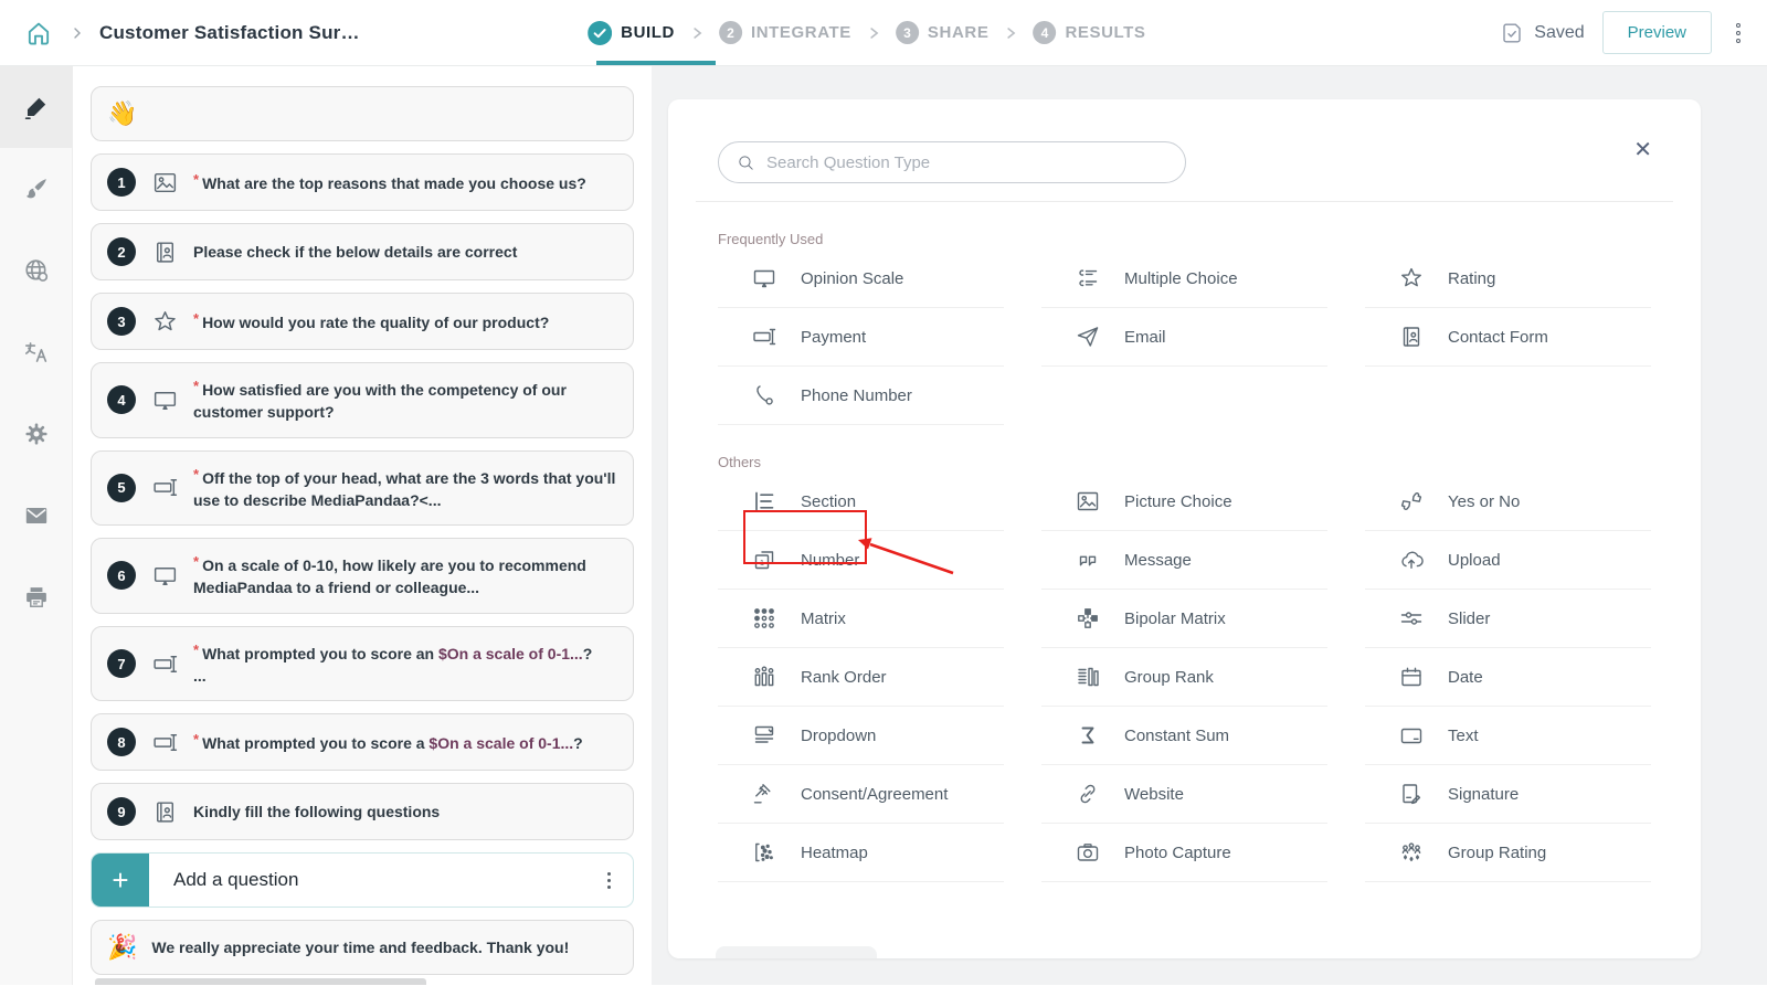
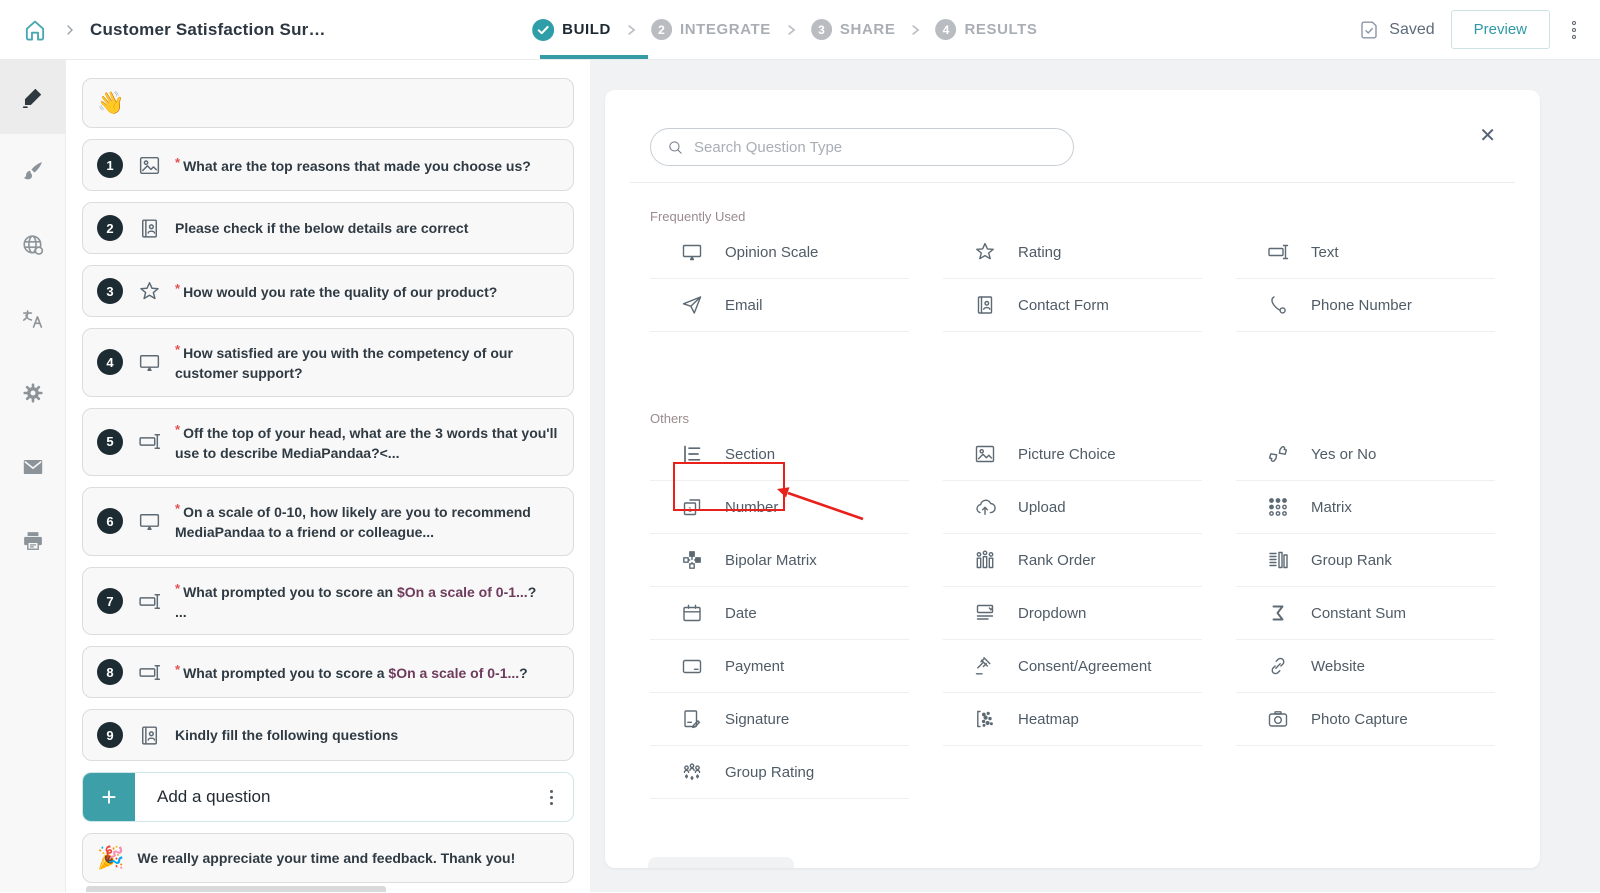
  Customer Satisfaction Sur…
  BUILD
  2
  INTEGRATE
  3
  SHARE
  4
  RESULTS
  Saved
  Preview
  👋
  1
  * What are the top reasons that made you choose us?
  2
  Please check if the below details are correct
  3
  * How would you rate the quality of our product?
  4
  * How satisfied are you with the competency of our customer support?
  5
  * Off the top of your head, what are the 3 words that you'll use to describe MediaPandaa?<...
  6
  * On a scale of 0-10, how likely are you to recommend MediaPandaa to a friend or colleague...
  7
  * What prompted you to score an $On a scale of 0-1...?
  ...
  8
  * What prompted you to score a $On a scale of 0-1...?
  9
  Kindly fill the following questions
  +
  Add a question
  🎉
  We really appreciate your time and feedback. Thank you!
  Search Question Type
  ✕
  Frequently Used
  Opinion Scale
- Multiple Choice
  Rating
- Payment
+ Text
  Email
  Contact Form
  Phone Number
  Others
  Section
  Picture Choice
  Yes or No
  1
  Number
- Message
  Upload
  Matrix
  Bipolar Matrix
- Slider
  Rank Order
  Group Rank
  Date
  Dropdown
  Constant Sum
- Text
+ Payment
  Consent/Agreement
  Website
  Signature
  Heatmap
  Photo Capture
  Group Rating
